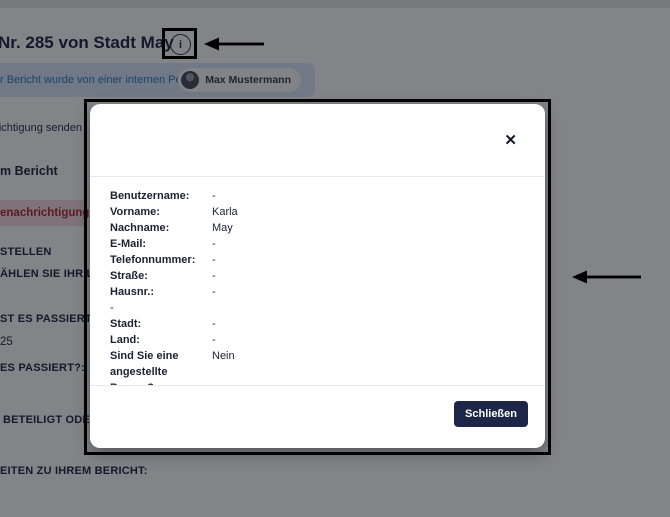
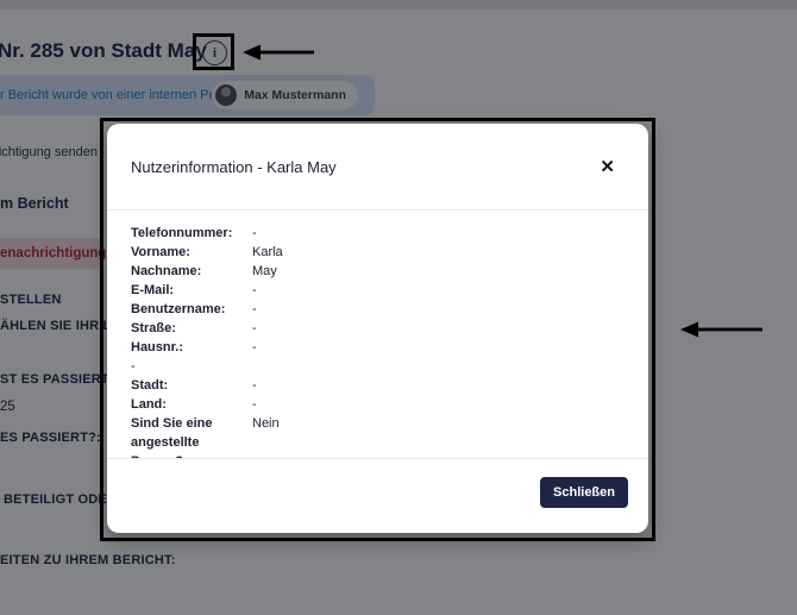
  Nr. 285 von Stadt May
  i
  Max Mustermann
  ichtigung senden
  m Bericht
  enachrichtigung
  STELLEN
  ÄHLEN SIE IHR
  ST ES PASSIERT
  25
  ES PASSIERT?:
  BETEILIGT ODE
  EITEN ZU IHREM BERICHT:
+ Nutzerinformation - Karla May
  ✕
- Benutzername:
+ Telefonnummer:
  -
  Vorname:
  Karla
  Nachname:
  May
  E-Mail:
  -
- Telefonnummer:
+ Benutzername:
  -
  Straße:
  -
  Hausnr.:
  -
  -
  Stadt:
  -
  Land:
  -
  Sind Sie eine angestellte
  Nein
  Schließen
